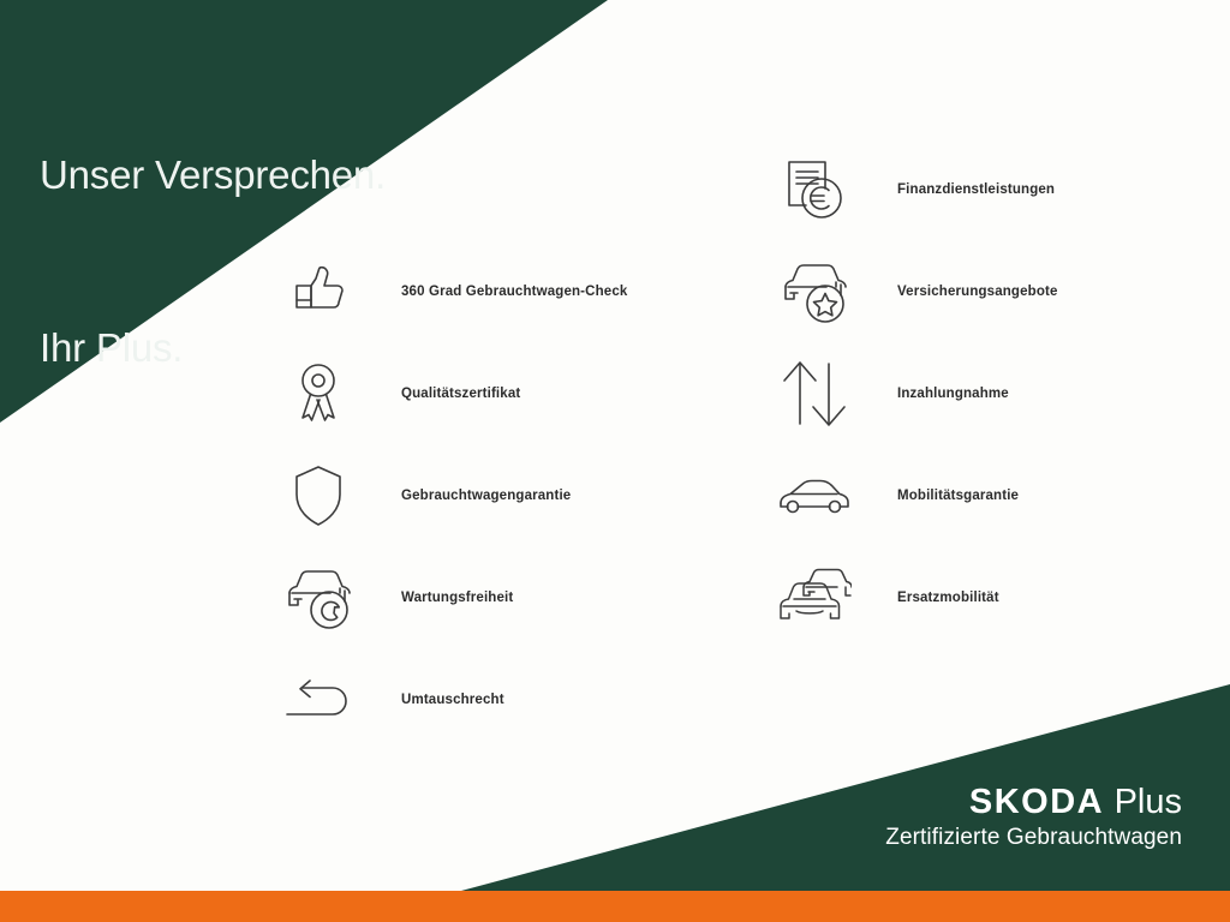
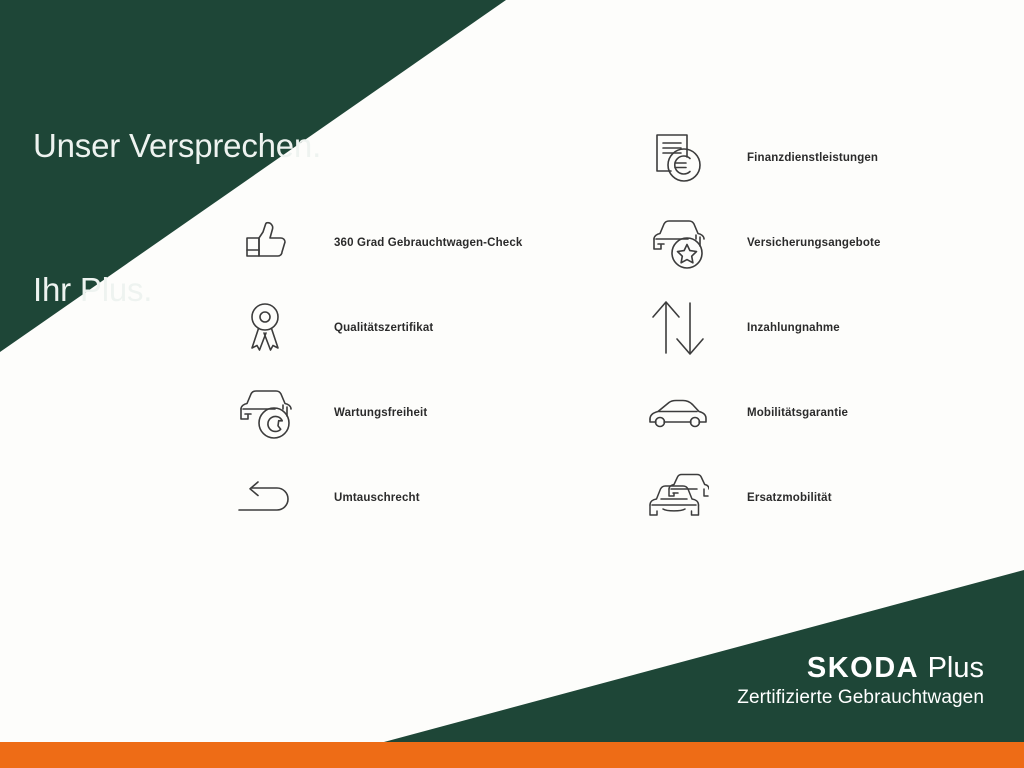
  Unser Versprechen.
  Ihr Plus.
  360 Grad Gebrauchtwagen-Check
  Qualitätszertifikat
- Gebrauchtwagengarantie
  Wartungsfreiheit
  Umtauschrecht
  Finanzdienstleistungen
  Versicherungsangebote
  Inzahlungnahme
  Mobilitätsgarantie
  Ersatzmobilität
  SKODA Plus
  Zertifizierte Gebrauchtwagen
